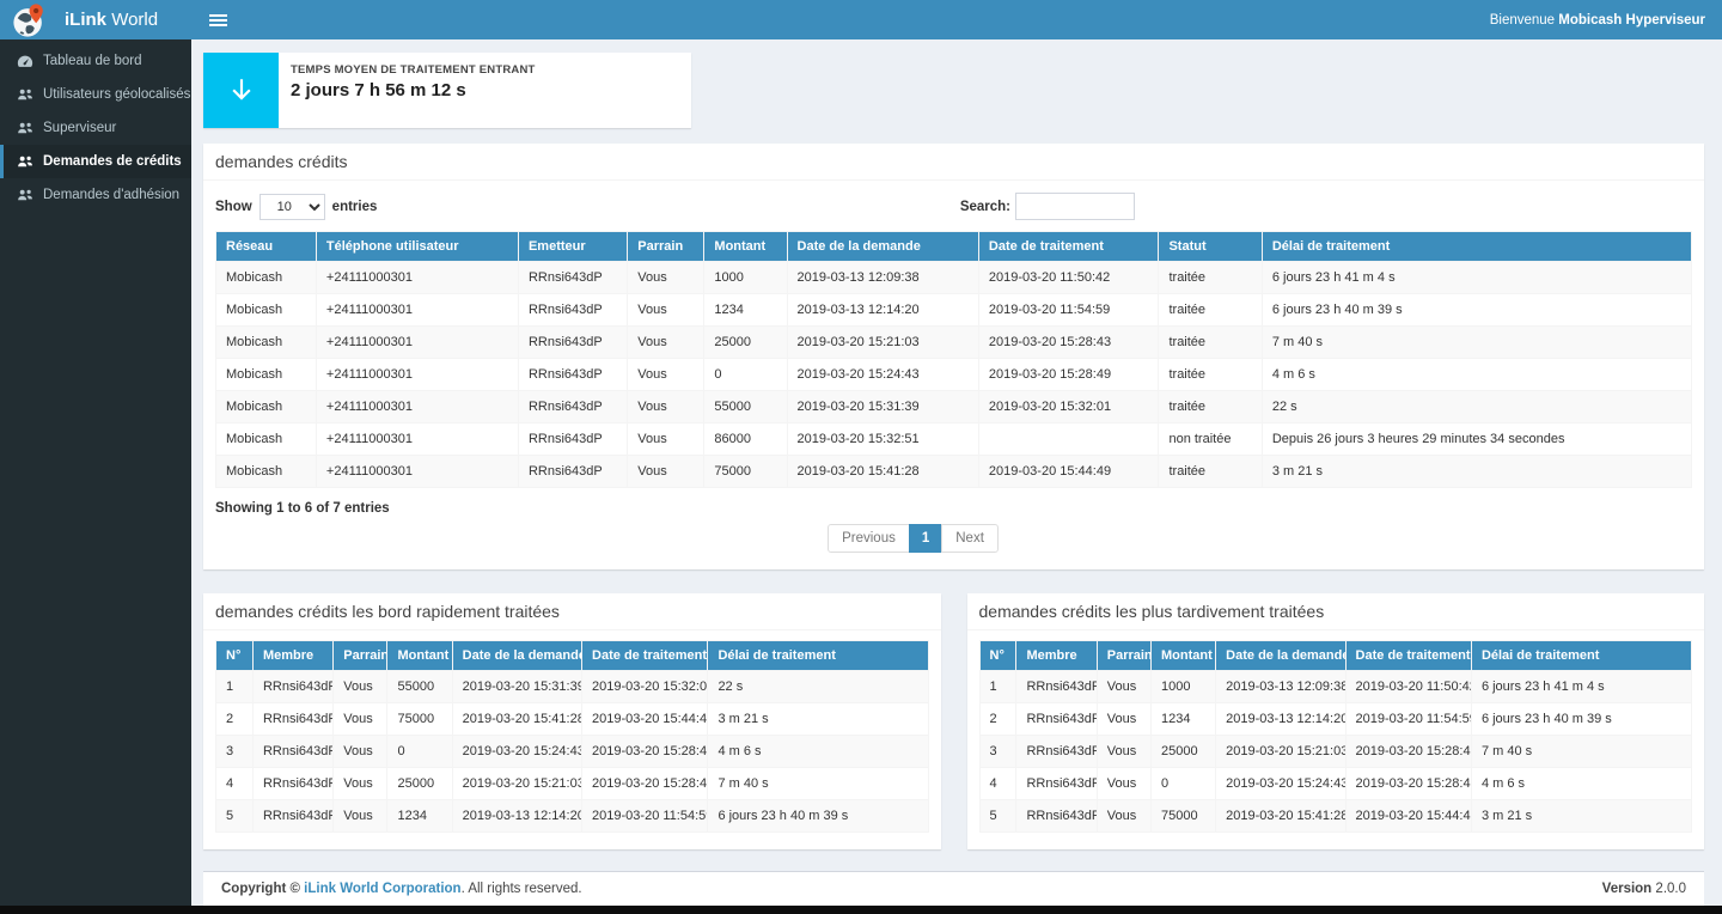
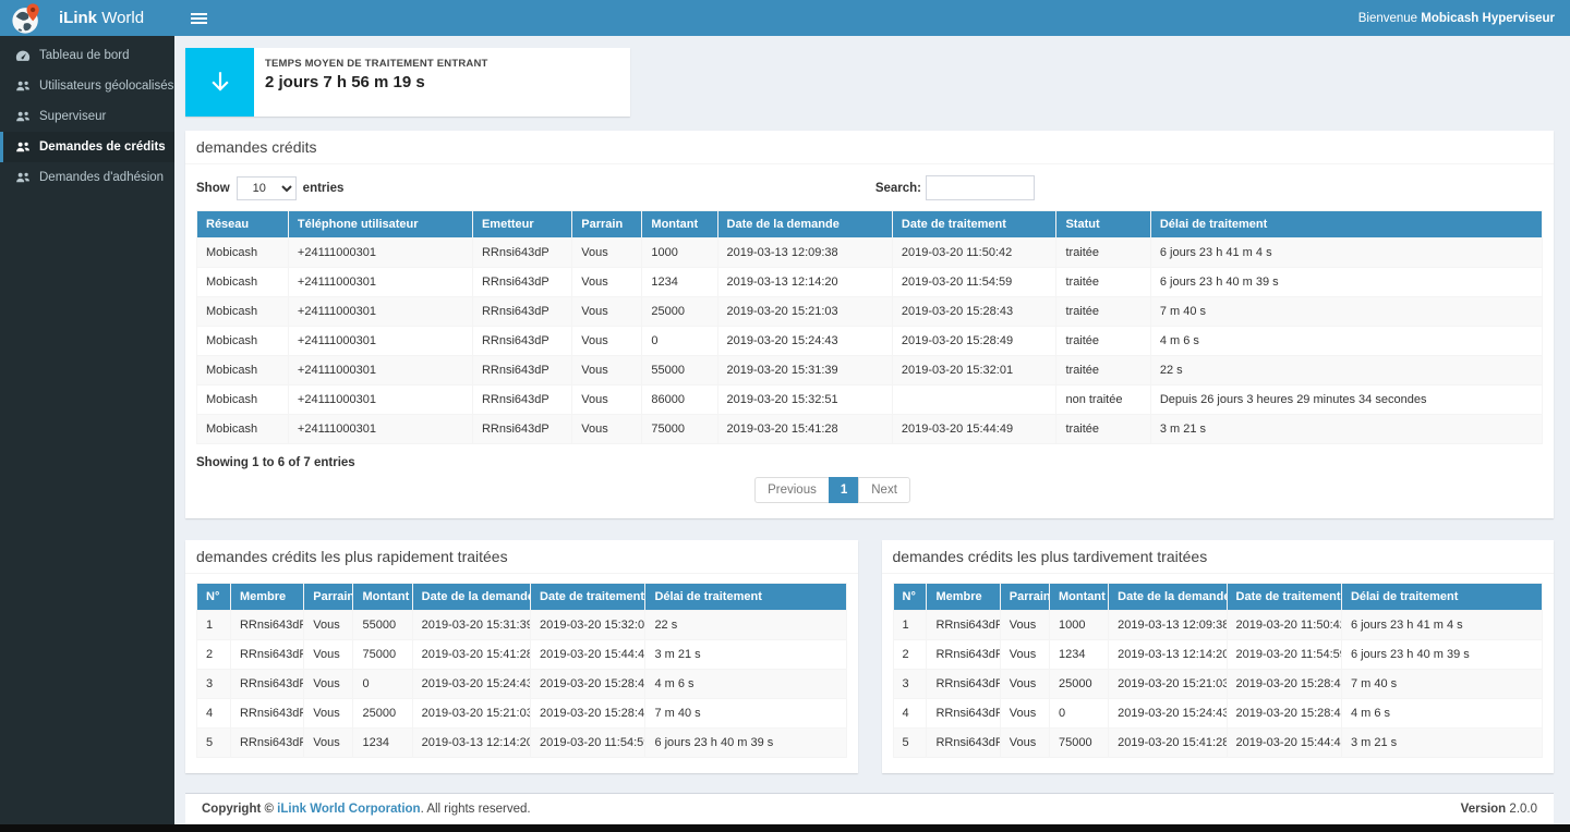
  iLink World
  Tableau de bord
  Utilisateurs géolocalisés
  Superviseur
  Demandes de crédits
  Demandes d'adhésion
  Bienvenue Mobicash Hyperviseur
  TEMPS MOYEN DE TRAITEMENT ENTRANT
- 2 jours 7 h 56 m 12 s
+ 2 jours 7 h 56 m 19 s
  demandes crédits
  Show
  10
  entries
  Search:
  Réseau	Téléphone utilisateur	Emetteur	Parrain	Montant	Date de la demande	Date de traitement	Statut	Délai de traitement
  Mobicash	+24111000301	RRnsi643dP	Vous	1000	2019-03-13 12:09:38	2019-03-20 11:50:42	traitée	6 jours 23 h 41 m 4 s
  Mobicash	+24111000301	RRnsi643dP	Vous	1234	2019-03-13 12:14:20	2019-03-20 11:54:59	traitée	6 jours 23 h 40 m 39 s
  Mobicash	+24111000301	RRnsi643dP	Vous	25000	2019-03-20 15:21:03	2019-03-20 15:28:43	traitée	7 m 40 s
  Mobicash	+24111000301	RRnsi643dP	Vous	0	2019-03-20 15:24:43	2019-03-20 15:28:49	traitée	4 m 6 s
  Mobicash	+24111000301	RRnsi643dP	Vous	55000	2019-03-20 15:31:39	2019-03-20 15:32:01	traitée	22 s
  Mobicash	+24111000301	RRnsi643dP	Vous	86000	2019-03-20 15:32:51		non traitée	Depuis 26 jours 3 heures 29 minutes 34 secondes
  Mobicash	+24111000301	RRnsi643dP	Vous	75000	2019-03-20 15:41:28	2019-03-20 15:44:49	traitée	3 m 21 s
  Showing 1 to 6 of 7 entries
  Previous
  1
  Next
- demandes crédits les bord rapidement traitées
+ demandes crédits les plus rapidement traitées
  N°	Membre	Parrain	Montant	Date de la demand	Date de traitement	Délai de traitement
  1	RRnsi643dP	Vous	55000	2019-03-20 15:31:39	2019-03-20 15:32:0	22 s
  2	RRnsi643dP	Vous	75000	2019-03-20 15:41:28	2019-03-20 15:44:4	3 m 21 s
  3	RRnsi643dP	Vous	0	2019-03-20 15:24:43	2019-03-20 15:28:4	4 m 6 s
  4	RRnsi643dP	Vous	25000	2019-03-20 15:21:03	2019-03-20 15:28:4	7 m 40 s
  5	RRnsi643dP	Vous	1234	2019-03-13 12:14:20	2019-03-20 11:54:5	6 jours 23 h 40 m 39 s
  demandes crédits les plus tardivement traitées
  N°	Membre	Parrain	Montant	Date de la demand	Date de traitement	Délai de traitement
  1	RRnsi643dP	Vous	1000	2019-03-13 12:09:38	2019-03-20 11:50:4	6 jours 23 h 41 m 4 s
  2	RRnsi643dP	Vous	1234	2019-03-13 12:14:20	2019-03-20 11:54:5	6 jours 23 h 40 m 39 s
  3	RRnsi643dP	Vous	25000	2019-03-20 15:21:03	2019-03-20 15:28:4	7 m 40 s
  4	RRnsi643dP	Vous	0	2019-03-20 15:24:43	2019-03-20 15:28:4	4 m 6 s
  5	RRnsi643dP	Vous	75000	2019-03-20 15:41:28	2019-03-20 15:44:4	3 m 21 s
  Copyright © iLink World Corporation. All rights reserved.
  Version 2.0.0
